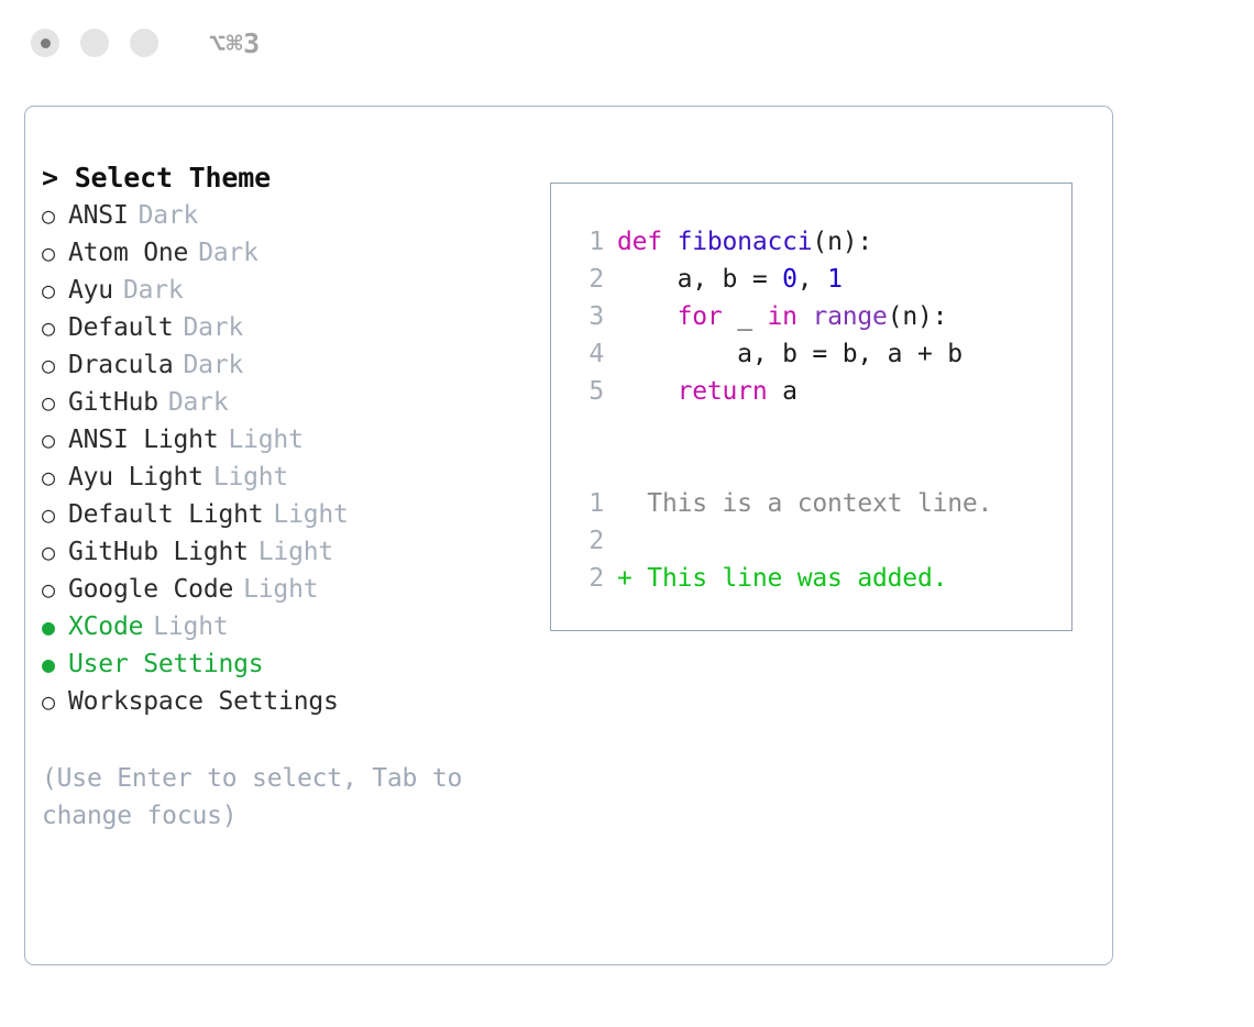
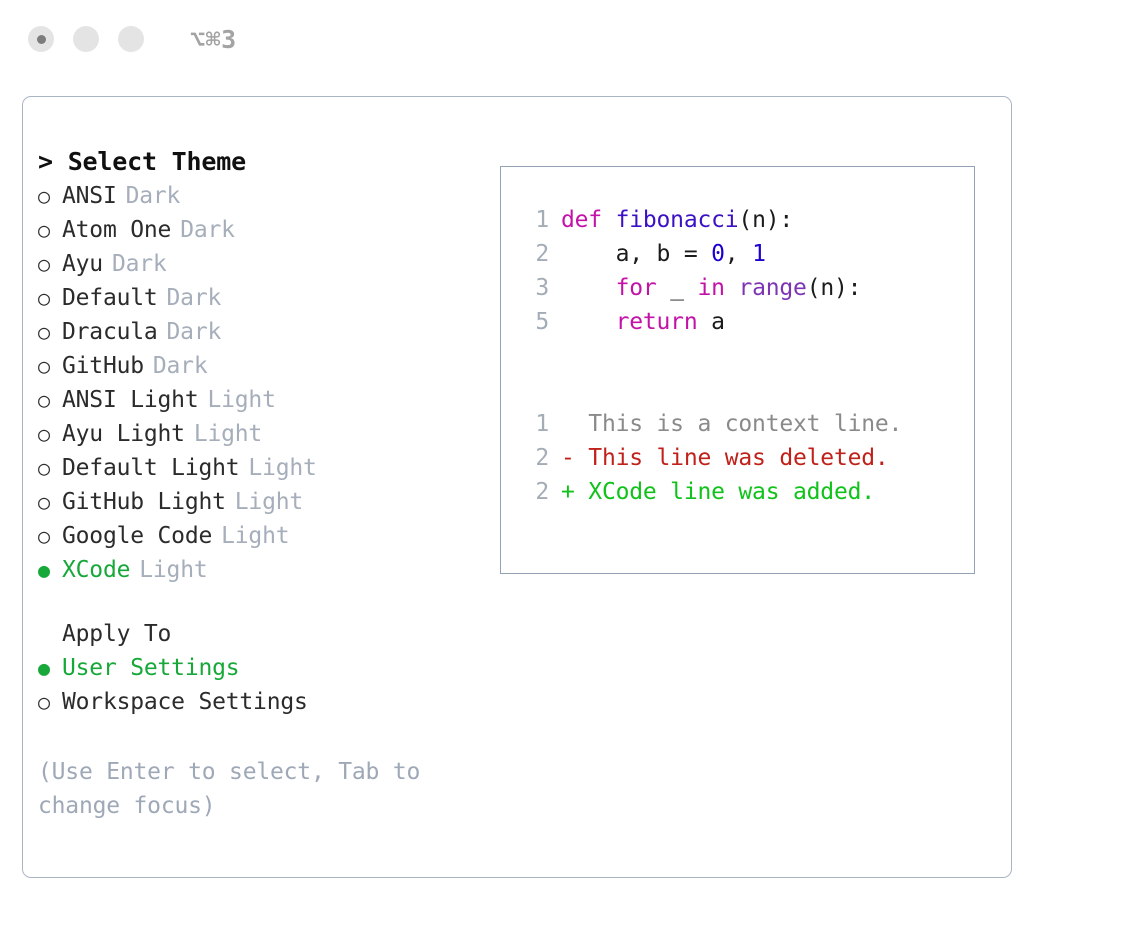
  ⌥⌘3
  > Select Theme
  ○
  ANSI
  Dark
  ○
  Atom One
  Dark
  ○
  Ayu
  Dark
  ○
  Default
  Dark
  ○
  Dracula
  Dark
  ○
  GitHub
  Dark
  ○
  ANSI Light
  Light
  ○
  Ayu Light
  Light
  ○
  Default Light
  Light
  ○
  GitHub Light
  Light
  ○
  Google Code
  Light
  ●
  XCode
  Light
+ Apply To
  ●
  User Settings
  ○
  Workspace Settings
  (Use Enter to select, Tab to change focus)
  1
  def fibonacci(n):
  2
  a, b = 0, 1
  3
  for _ in range(n):
- 4
- a, b = b, a + b
  5
  return a
  1
  This is a context line.
  2
+ - This line was deleted.
  2
- + This line was added.
+ + XCode line was added.
